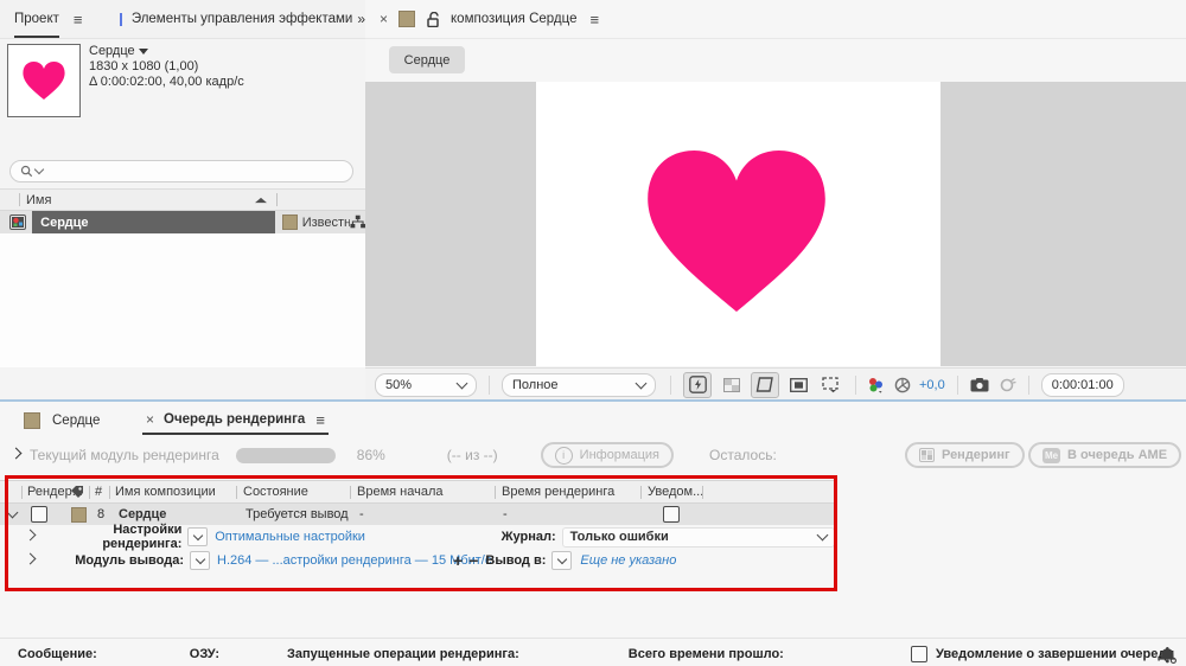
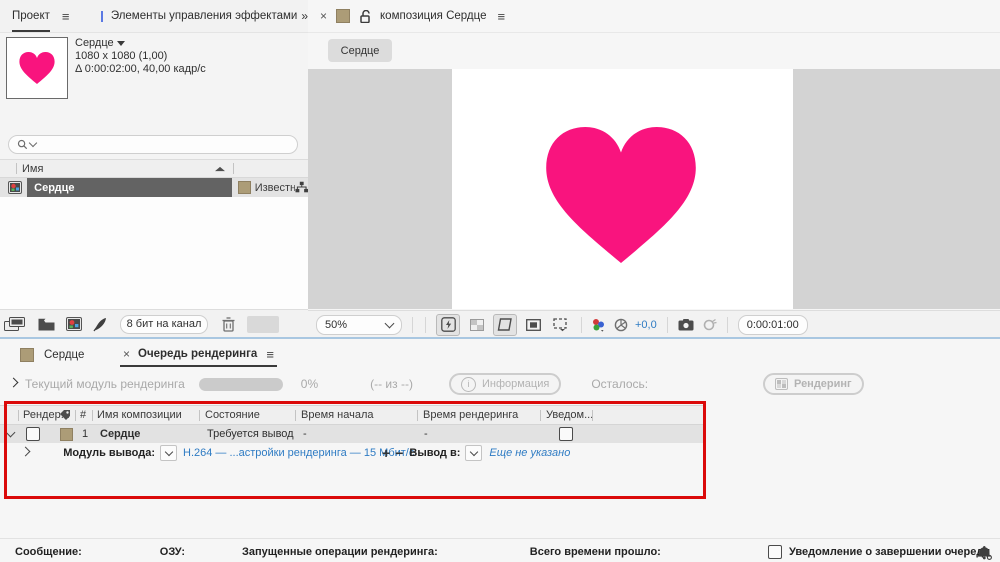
  Проект
  ≡
  Элементы управления эффектами
  »
  Сердце
- 1830 x 1080 (1,00)
+ 1080 x 1080 (1,00)
  Δ 0:00:02:00, 40,00 кадр/с
  Имя
  Сердце
  Известн
+ 8 бит на канал
  ×
  композиция Сердце
  ≡
  Сердце
  50%
- Полное
  +0,0
  0:00:01:00
  Сердце
  ×
  Очередь рендеринга
  ≡
  Текущий модуль рендеринга
- 86%
+ 0%
  (-- из --)
  i
  Информация
  Осталось:
  Рендеринг
- Me
- В очередь AME
  #
  Имя композиции
  Состояние
  Время начала
  Время рендеринга
  Уведом..
- 8
+ 1
  Сердце
  Требуется вывод
  -
  -
- Настройки рендеринга:
- Оптимальные настройки
- Журнал:
- Только ошибки
  Модуль вывода:
  H.264 — ...астройки рендеринга — 15
  +
  −
  Вывод в:
  Еще не указано
  Сообщение:
  ОЗУ:
  Запущенные операции рендеринга:
  Всего времени прошло:
  Уведомление о завершении очере
